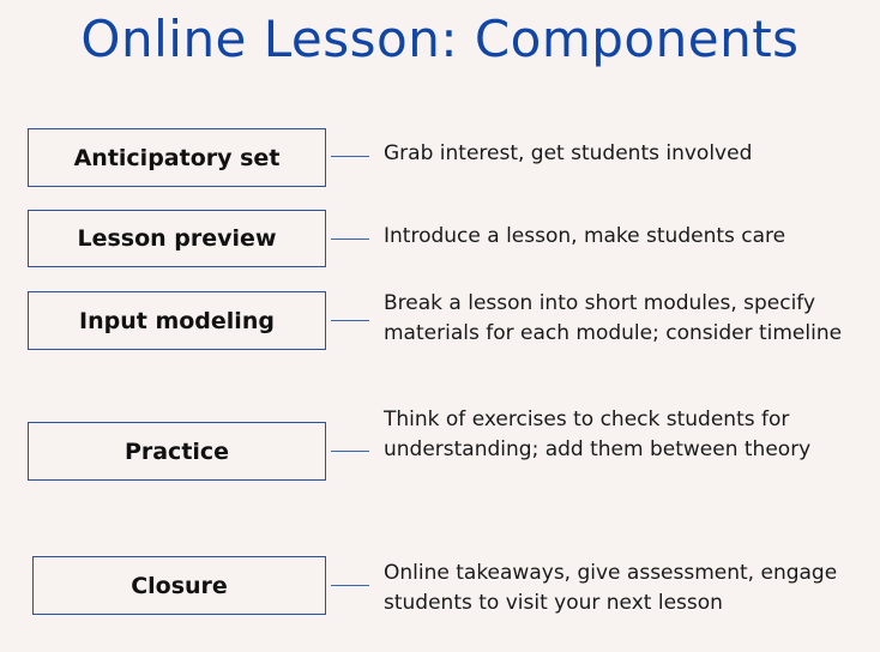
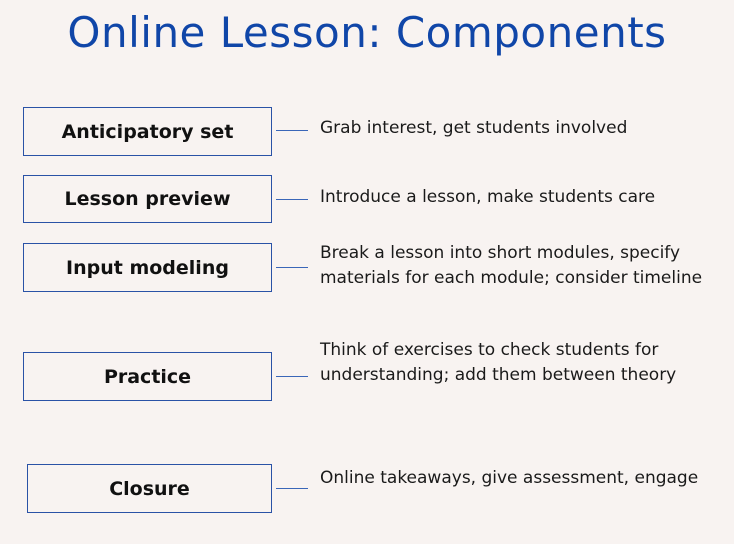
  Online Lesson: Components
  Anticipatory set
  Grab interest, get students involved
  Lesson preview
  Introduce a lesson, make students care
  Input modeling
  Break a lesson into short modules, specify
  materials for each module; consider timeline
  Practice
  Think of exercises to check students for
  understanding; add them between theory
  Closure
  Online takeaways, give assessment, engage
- students to visit your next lesson
